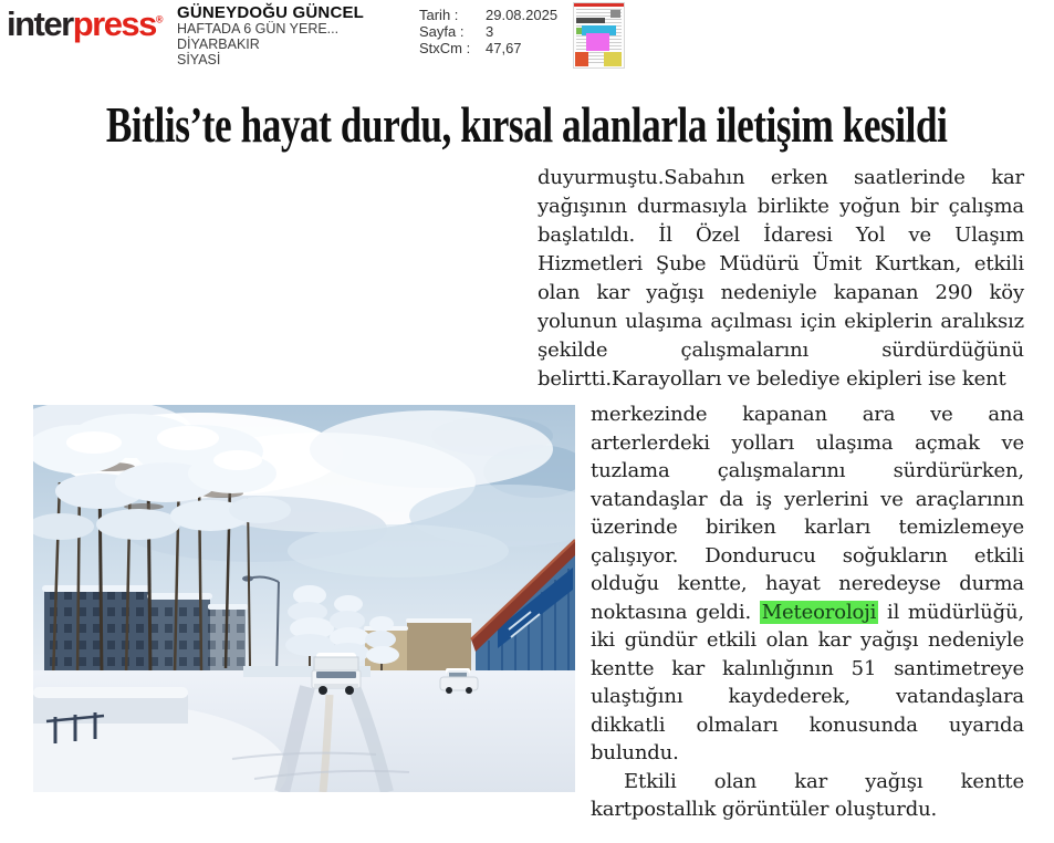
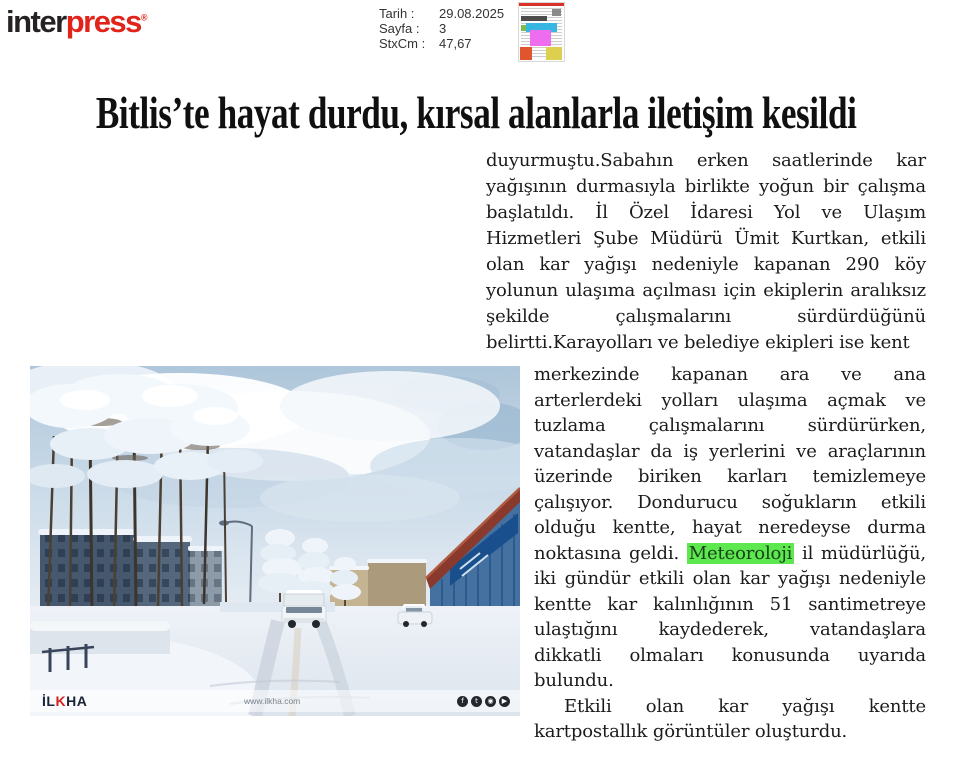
  interpress®
- GÜNEYDOĞU GÜNCEL
- HAFTADA 6 GÜN YERE...
- DİYARBAKIR
- SİYASİ
  Tarih :
  29.08.2025
  Sayfa :
  3
  StxCm :
  47,67
  Bitlis’te hayat durdu, kırsal alanlarla iletişim kesildi
  duyurmuştu.Sabahın erken saatlerinde kar yağışının durmasıyla birlikte yoğun bir çalışma başlatıldı. İl Özel İdaresi Yol ve Ulaşım Hizmetleri Şube Müdürü Ümit Kurtkan, etkili olan kar yağışı nedeniyle kapanan 290 köy yolunun ulaşıma açılması için ekiplerin aralıksız şekilde çalışmalarını sürdürdüğünü belirtti.Karayolları ve belediye ekipleri ise kent
  merkezinde kapanan ara ve ana arterlerdeki yolları ulaşıma açmak ve tuzlama çalışmalarını sürdürürken, vatandaşlar da iş yerlerini ve araçlarının üzerinde biriken karları temizlemeye çalışıyor. Dondurucu soğukların etkili olduğu kentte, hayat neredeyse durma noktasına geldi. Meteoroloji il müdürlüğü, iki gündür etkili olan kar yağışı nedeniyle kentte kar kalınlığının 51 santimetreye ulaştığını kaydederek, vatandaşlara dikkatli olmaları konusunda uyarıda bulundu.
  Etkili olan kar yağışı kentte kartpostallık görüntüler oluşturdu.
+ İLKHA
+ www.ilkha.com
+ f
+ t
+ ◉
+ ▶
